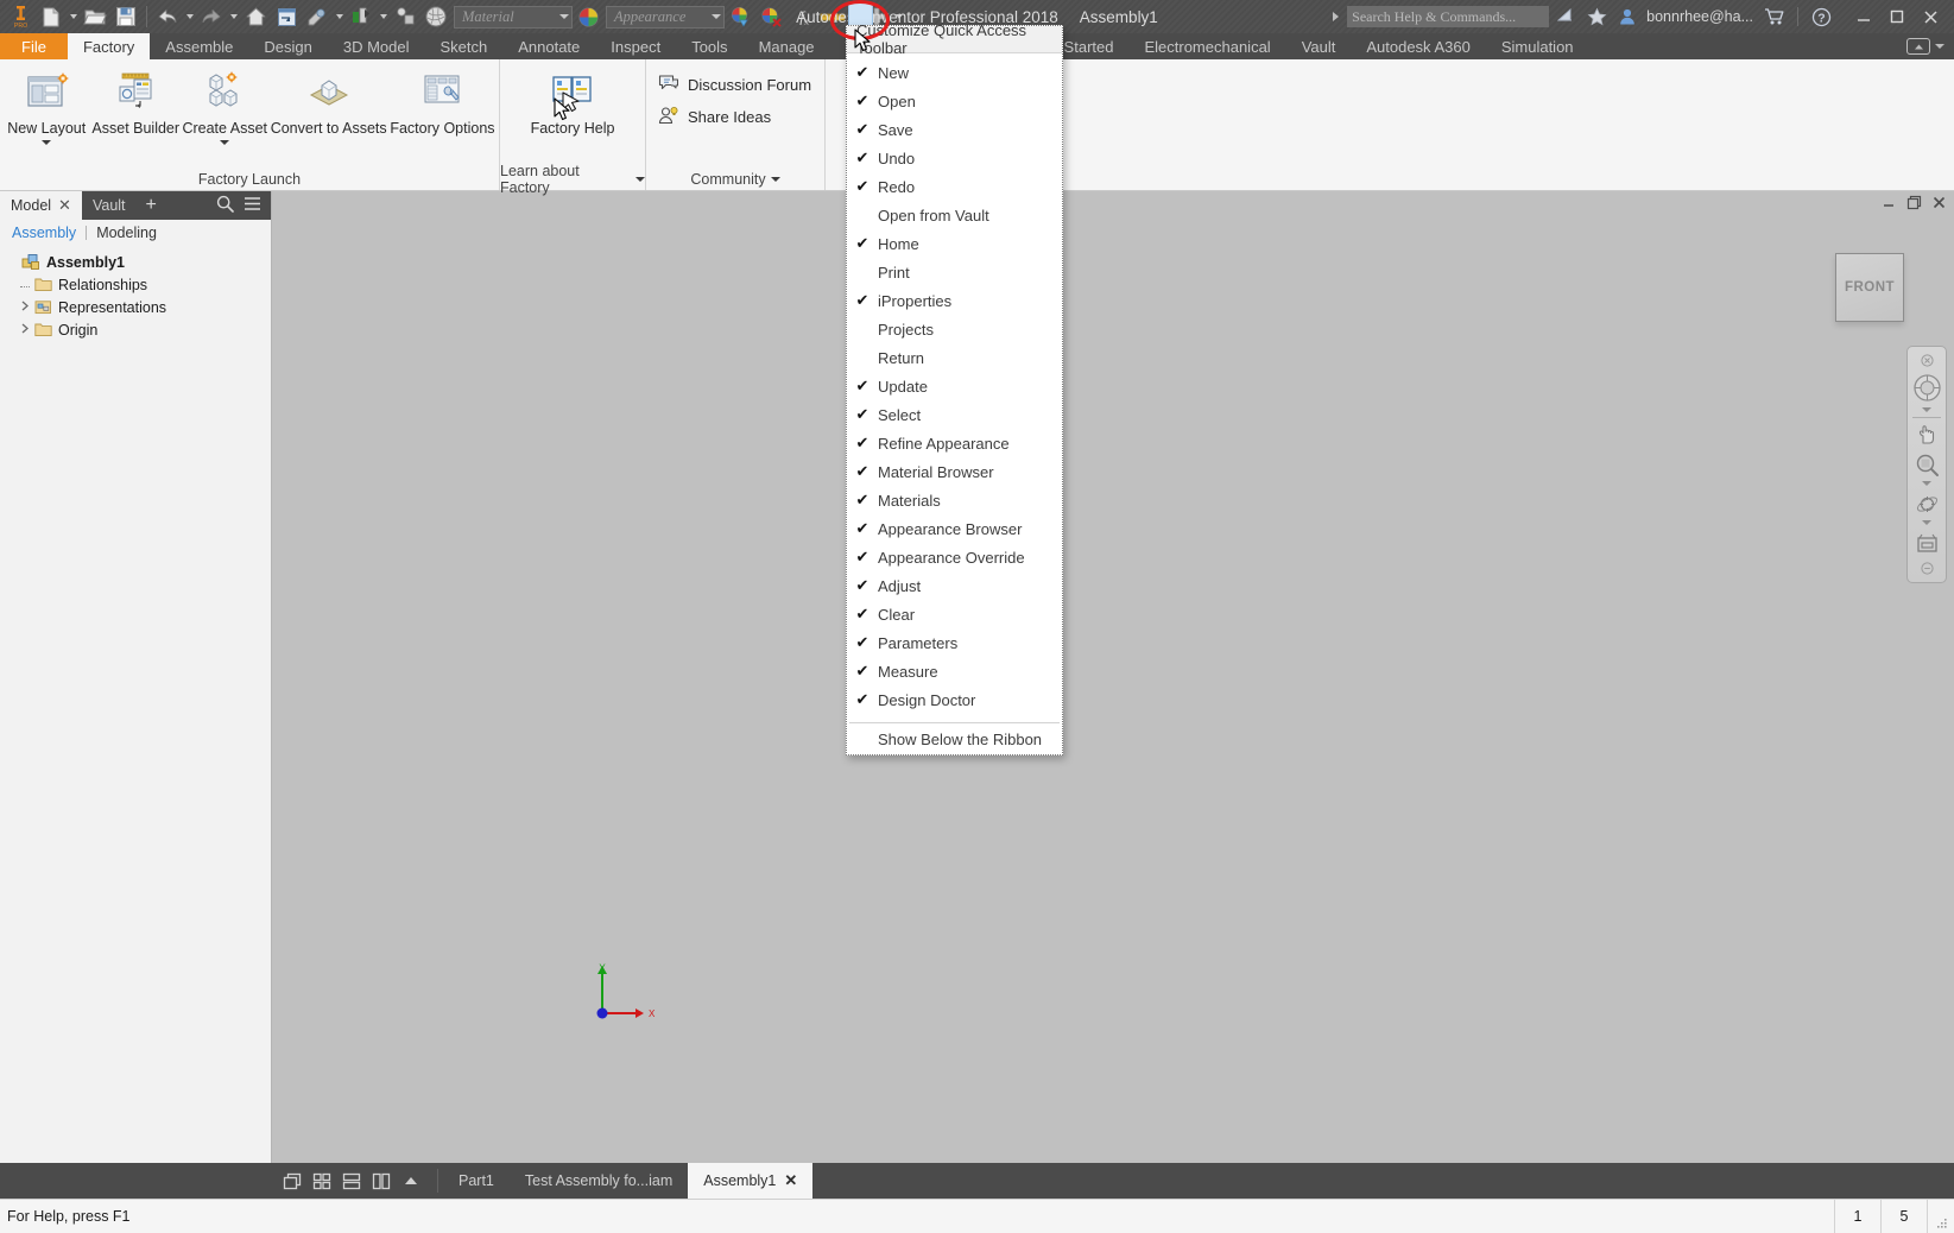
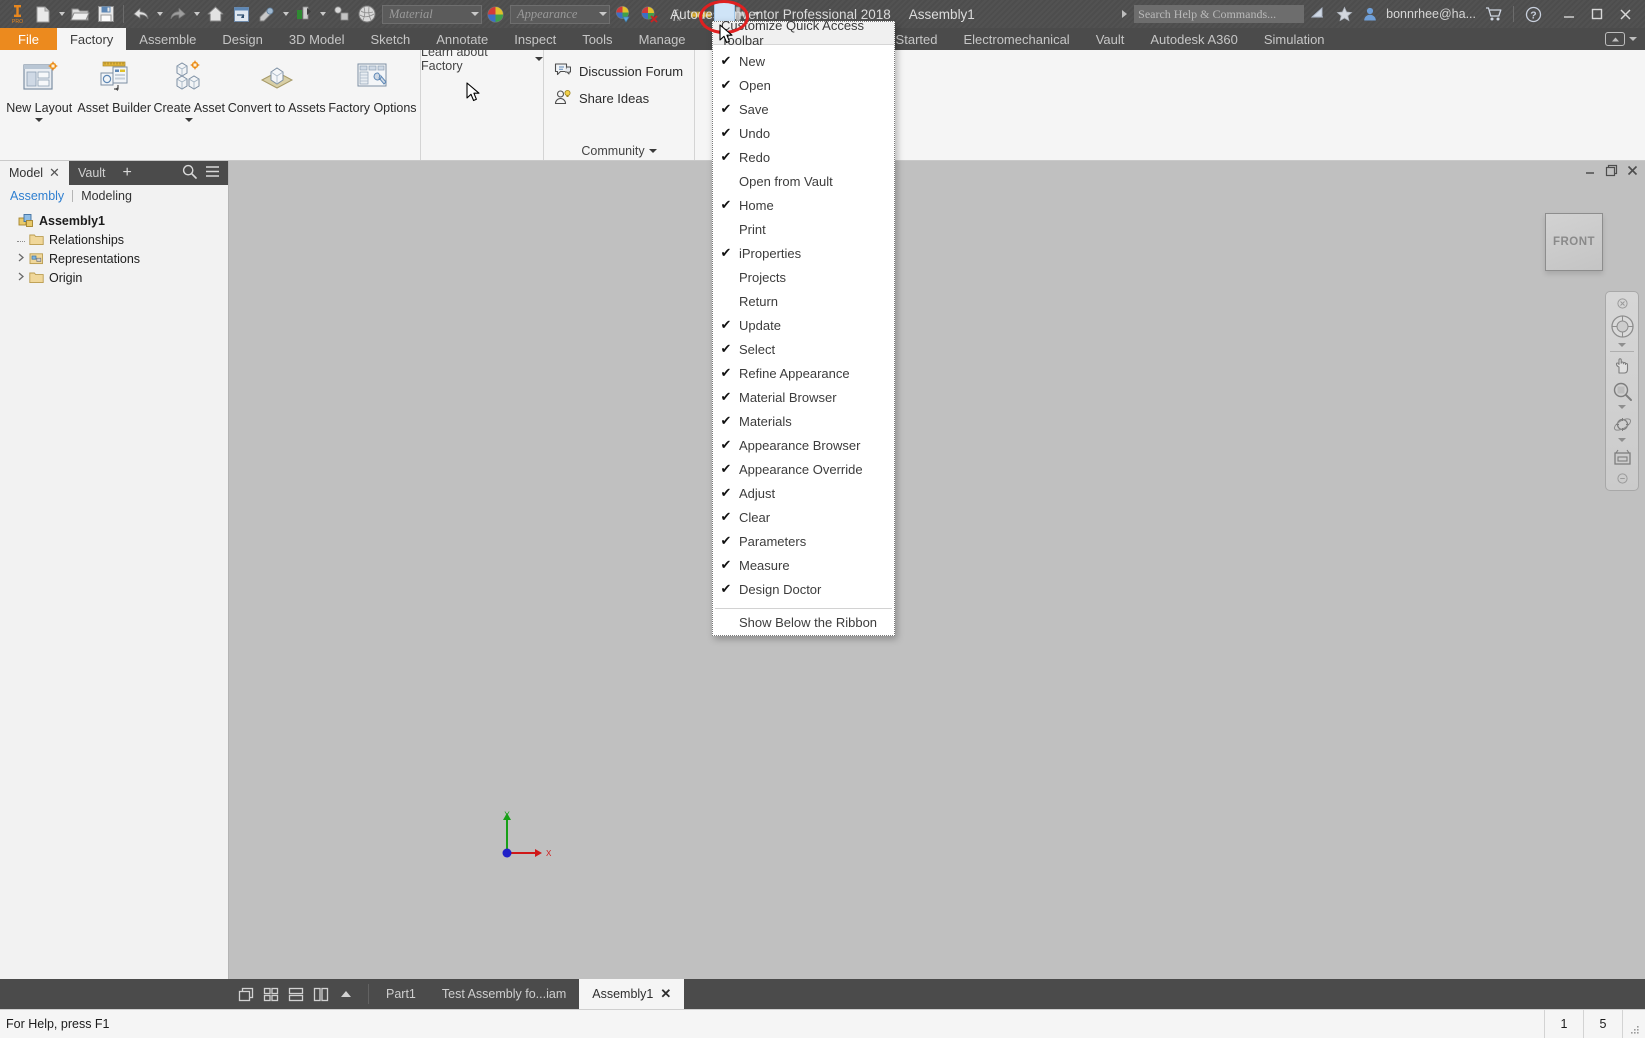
  Material
  Appearance
  f
  x
  Autodenventor Professional 2018 Assembly1
  Search Help & Commands...
  bonnrhee@ha...
  ?
  File
  Factory
  Assemble
  Design
  3D Model
  Sketch
  Annotate
  Inspect
  Tools
  Manage
  Started
  Electromechanical
  Vault
  Autodesk A360
  Simulation
  New Layout
  Asset Builder
  Create Asset
  Convert to Assets
  Factory Options
- Factory Launch
- Factory Help
  Learn about Factory
  Discussion Forum
  Share Ideas
  Community
  Model
  ✕
  Vault
  +
  Assembly
  Modeling
  Assembly1
  Relationships
  Representations
  Origin
  FRONT
  Y
  X
  Part1
  Test Assembly fo...iam
  Assembly1
  ✕
  For Help, press F1
  1
  5
  Customize Quick Access Toolbar
  ✔
  New
  ✔
  Open
  ✔
  Save
  ✔
  Undo
  ✔
  Redo
  Open from Vault
  ✔
  Home
  Print
  ✔
  iProperties
  Projects
  Return
  ✔
  Update
  ✔
  Select
  ✔
  Refine Appearance
  ✔
  Material Browser
  ✔
  Materials
  ✔
  Appearance Browser
  ✔
  Appearance Override
  ✔
  Adjust
  ✔
  Clear
  ✔
  Parameters
  ✔
  Measure
  ✔
  Design Doctor
  Show Below the Ribbon
